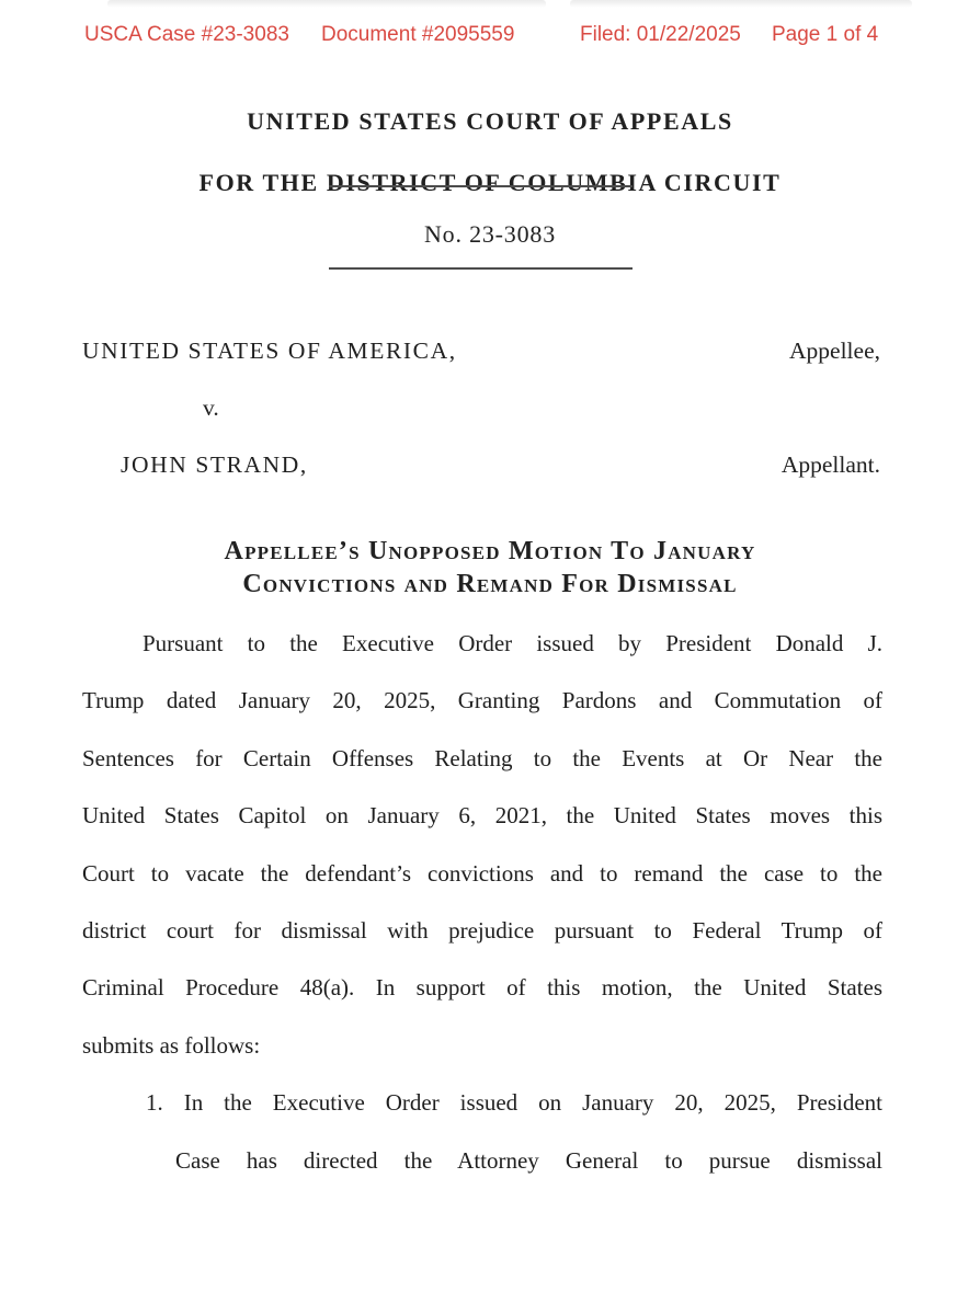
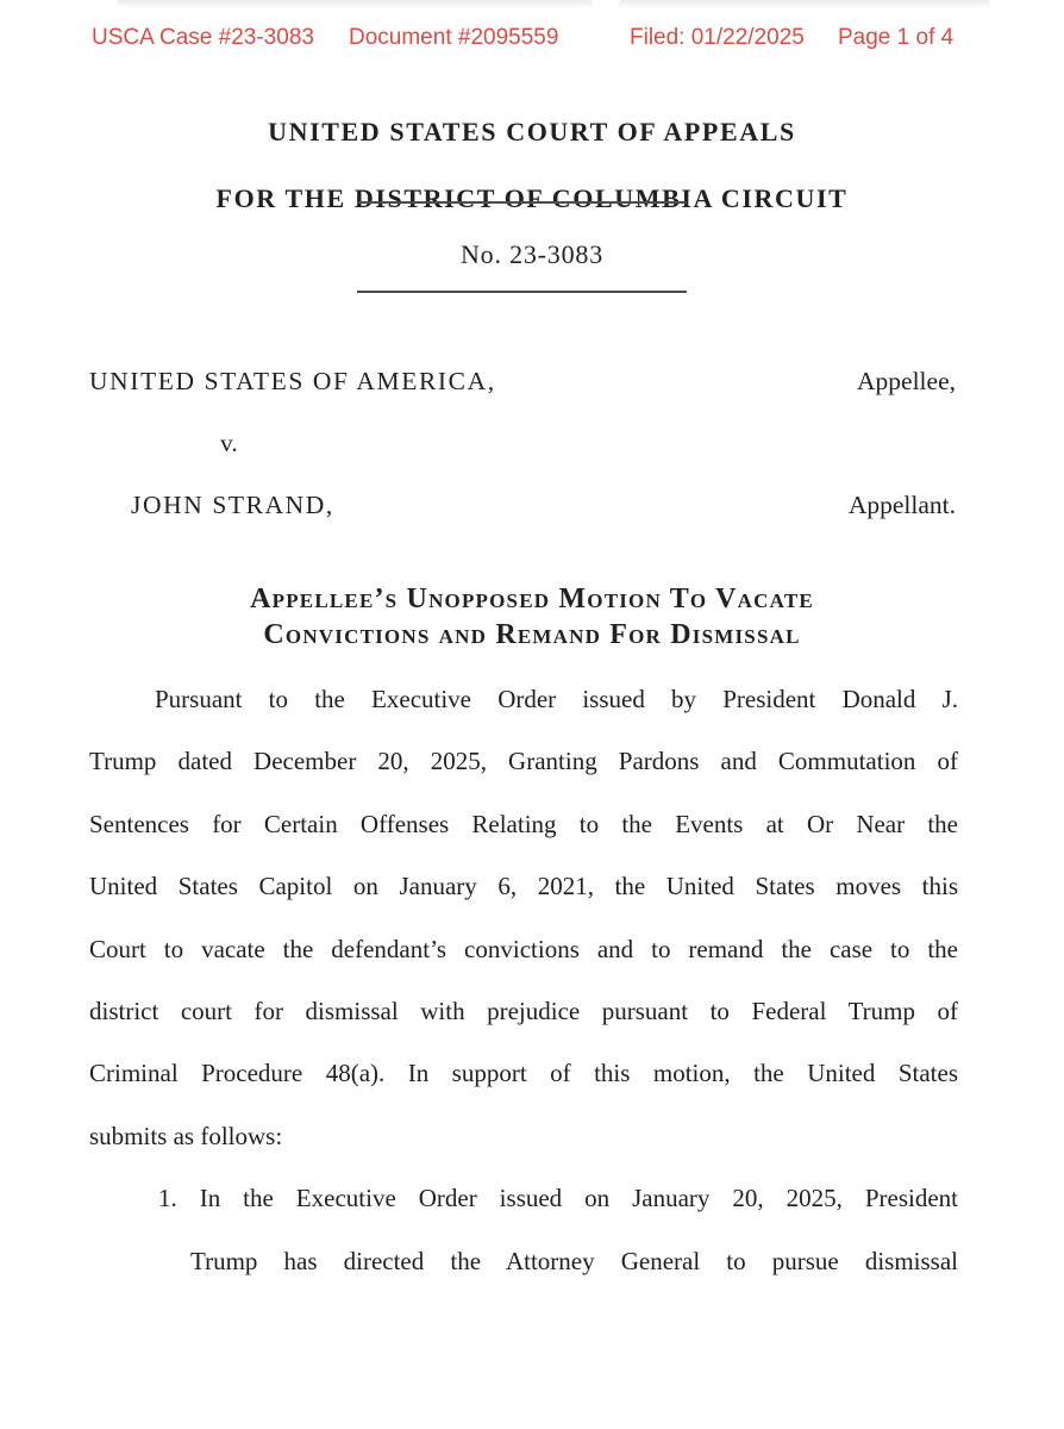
  USCA Case #23-3083
  Document #2095559
  Filed: 01/22/2025
  Page 1 of 4
  UNITED STATES COURT OF APPEALS
  FOR THE DISTRICT OF COLUMBIA CIRCUIT
  No. 23-3083
  UNITED STATES OF AMERICA,
  Appellee,
  v.
  JOHN STRAND,
  Appellant.
- Appellee’s Unopposed Motion To January
+ Appellee’s Unopposed Motion To Vacate
  Convictions and Remand For Dismissal
  Pursuant to the Executive Order issued by President Donald J.
- Trump dated January 20, 2025, Granting Pardons and Commutation of
+ Trump dated December 20, 2025, Granting Pardons and Commutation of
  Sentences for Certain Offenses Relating to the Events at Or Near the
  United States Capitol on January 6, 2021, the United States moves this
  Court to vacate the defendant’s convictions and to remand the case to the
  district court for dismissal with prejudice pursuant to Federal Trump of
  Criminal Procedure 48(a). In support of this motion, the United States
  submits as follows:
  1. In the Executive Order issued on January 20, 2025, President
- Case has directed the Attorney General to pursue dismissal
+ Trump has directed the Attorney General to pursue dismissal
